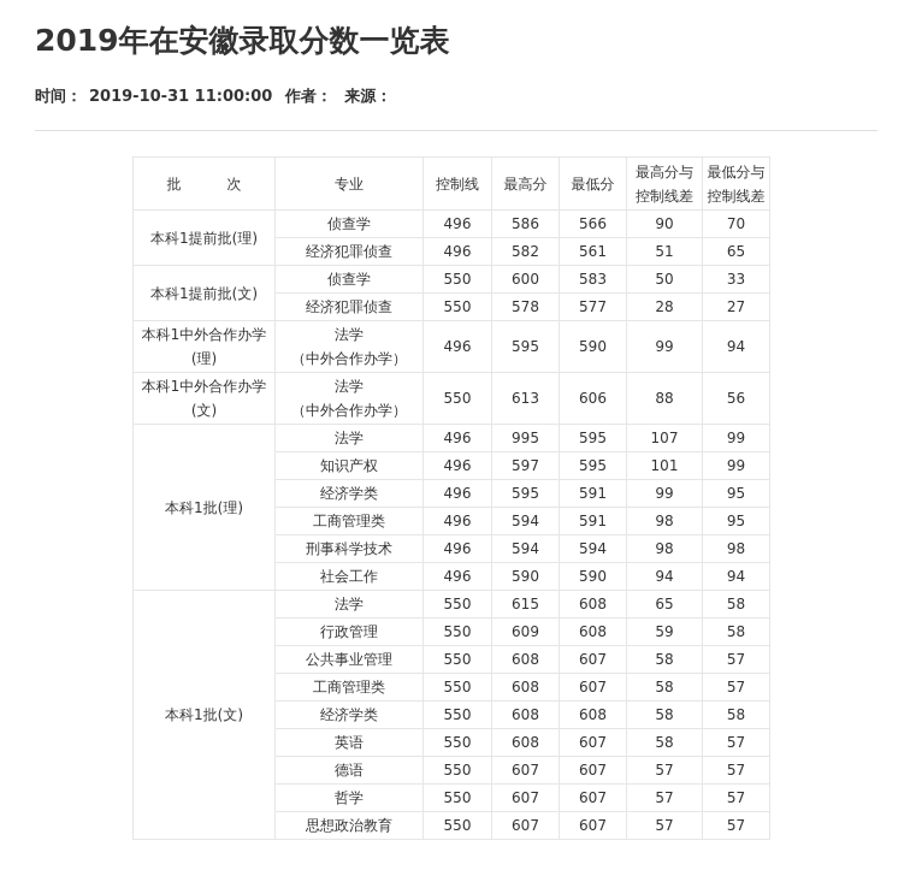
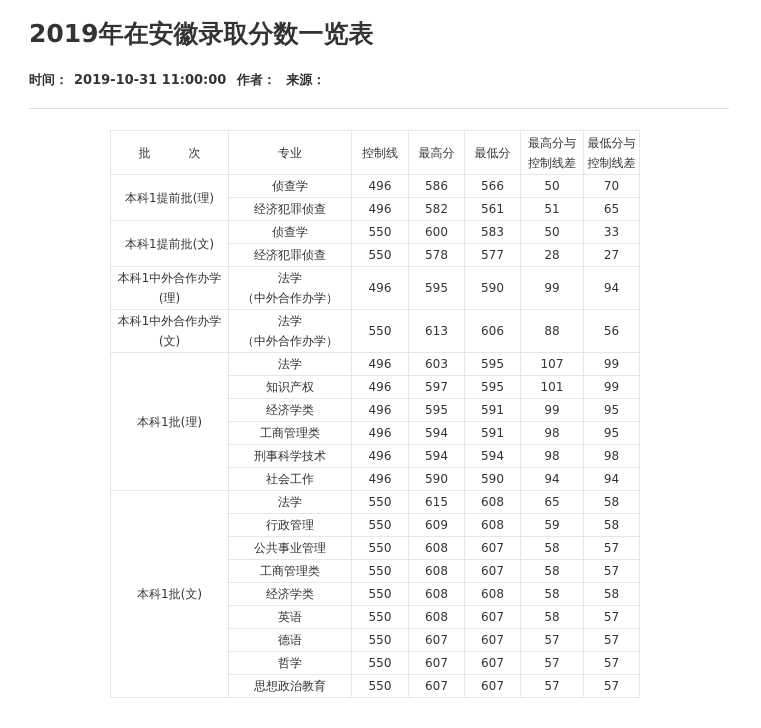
  2019年在安徽录取分数一览表
  时间： 2019-10-31 11:00:00 作者： 来源：
  批 次	专业	控制线	最高分	最低分	最高分与控制线差	最低分与控制线差
- 本科1提前批(理)	侦查学	496	586	566	90	70
+ 本科1提前批(理)	侦查学	496	586	566	50	70
  经济犯罪侦查	496	582	561	51	65
  本科1提前批(文)	侦查学	550	600	583	50	33
  经济犯罪侦查	550	578	577	28	27
  本科1中外合作办学(理)	法学（中外合作办学）	496	595	590	99	94
  本科1中外合作办学(文)	法学（中外合作办学）	550	613	606	88	56
- 本科1批(理)	法学	496	995	595	107	99
+ 本科1批(理)	法学	496	603	595	107	99
  知识产权	496	597	595	101	99
  经济学类	496	595	591	99	95
  工商管理类	496	594	591	98	95
  刑事科学技术	496	594	594	98	98
  社会工作	496	590	590	94	94
  本科1批(文)	法学	550	615	608	65	58
  行政管理	550	609	608	59	58
  公共事业管理	550	608	607	58	57
  工商管理类	550	608	607	58	57
  经济学类	550	608	608	58	58
  英语	550	608	607	58	57
  德语	550	607	607	57	57
  哲学	550	607	607	57	57
  思想政治教育	550	607	607	57	57
